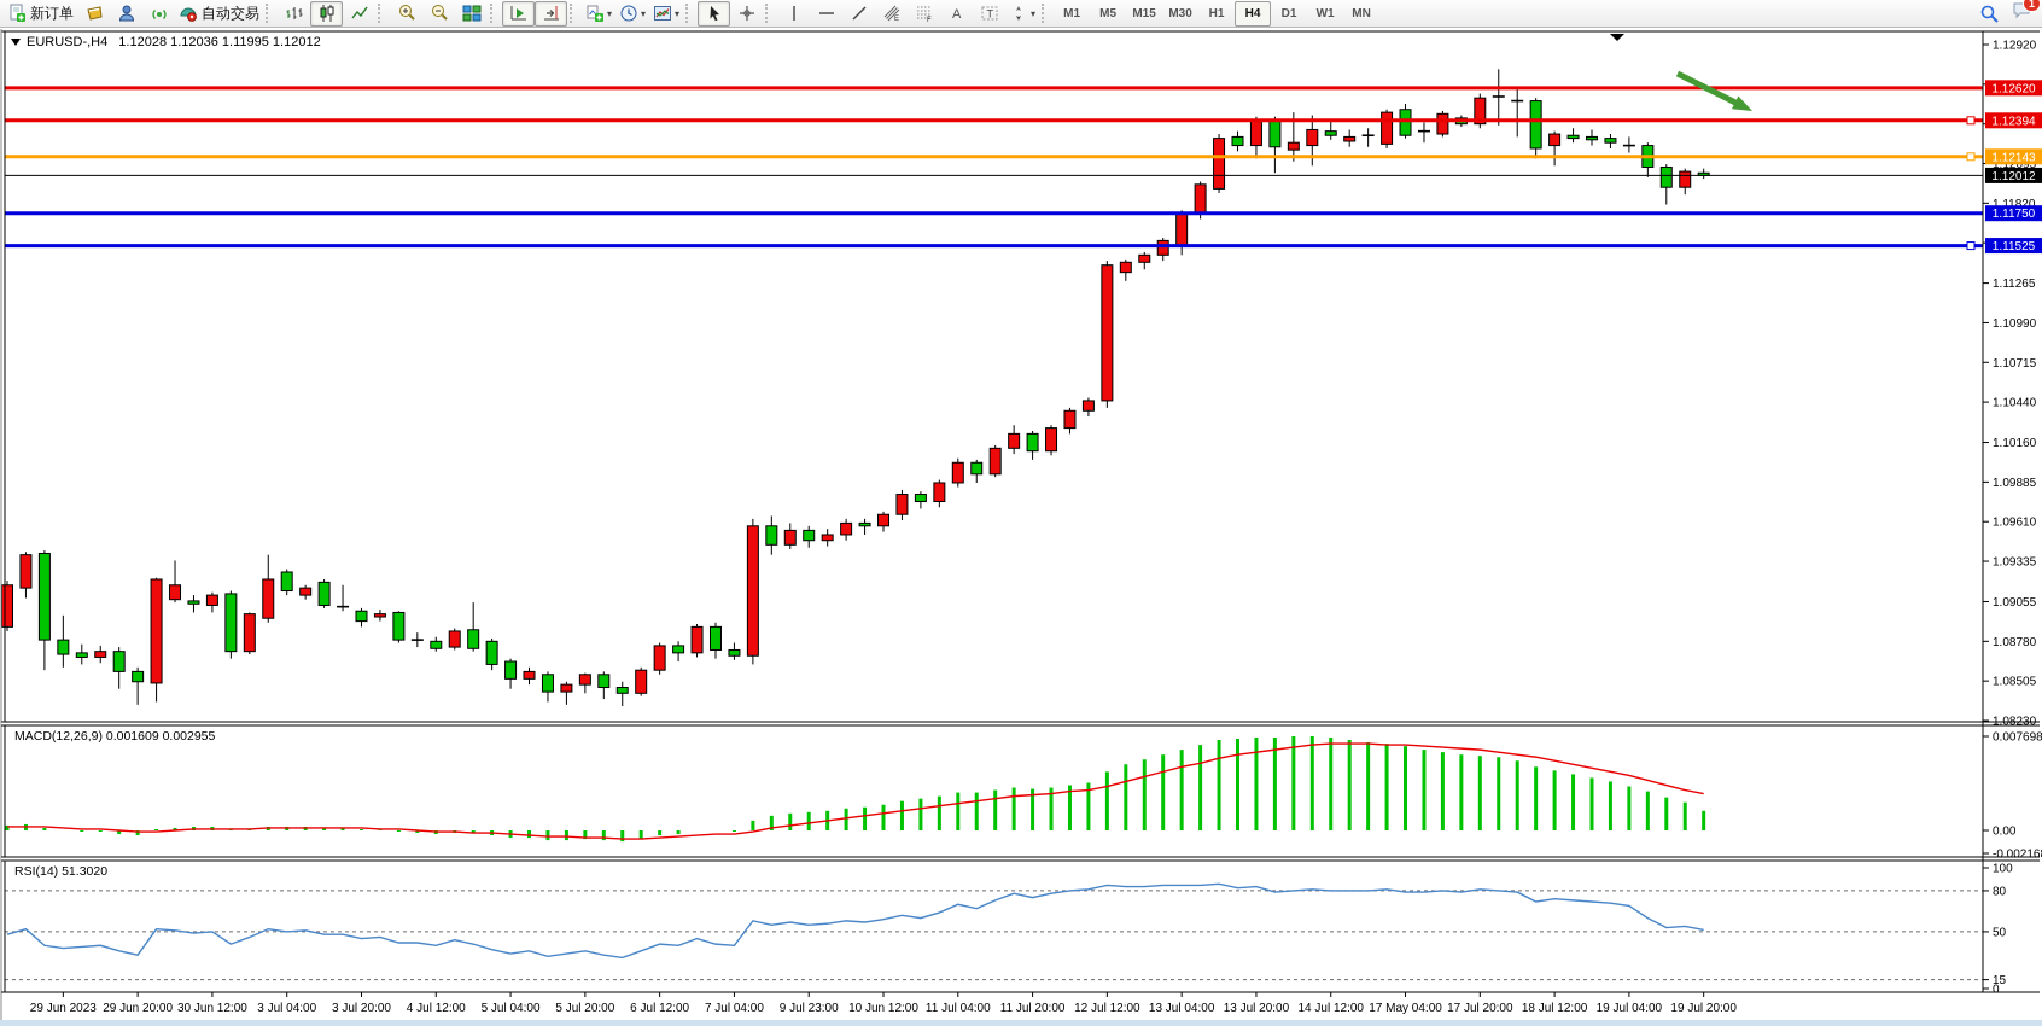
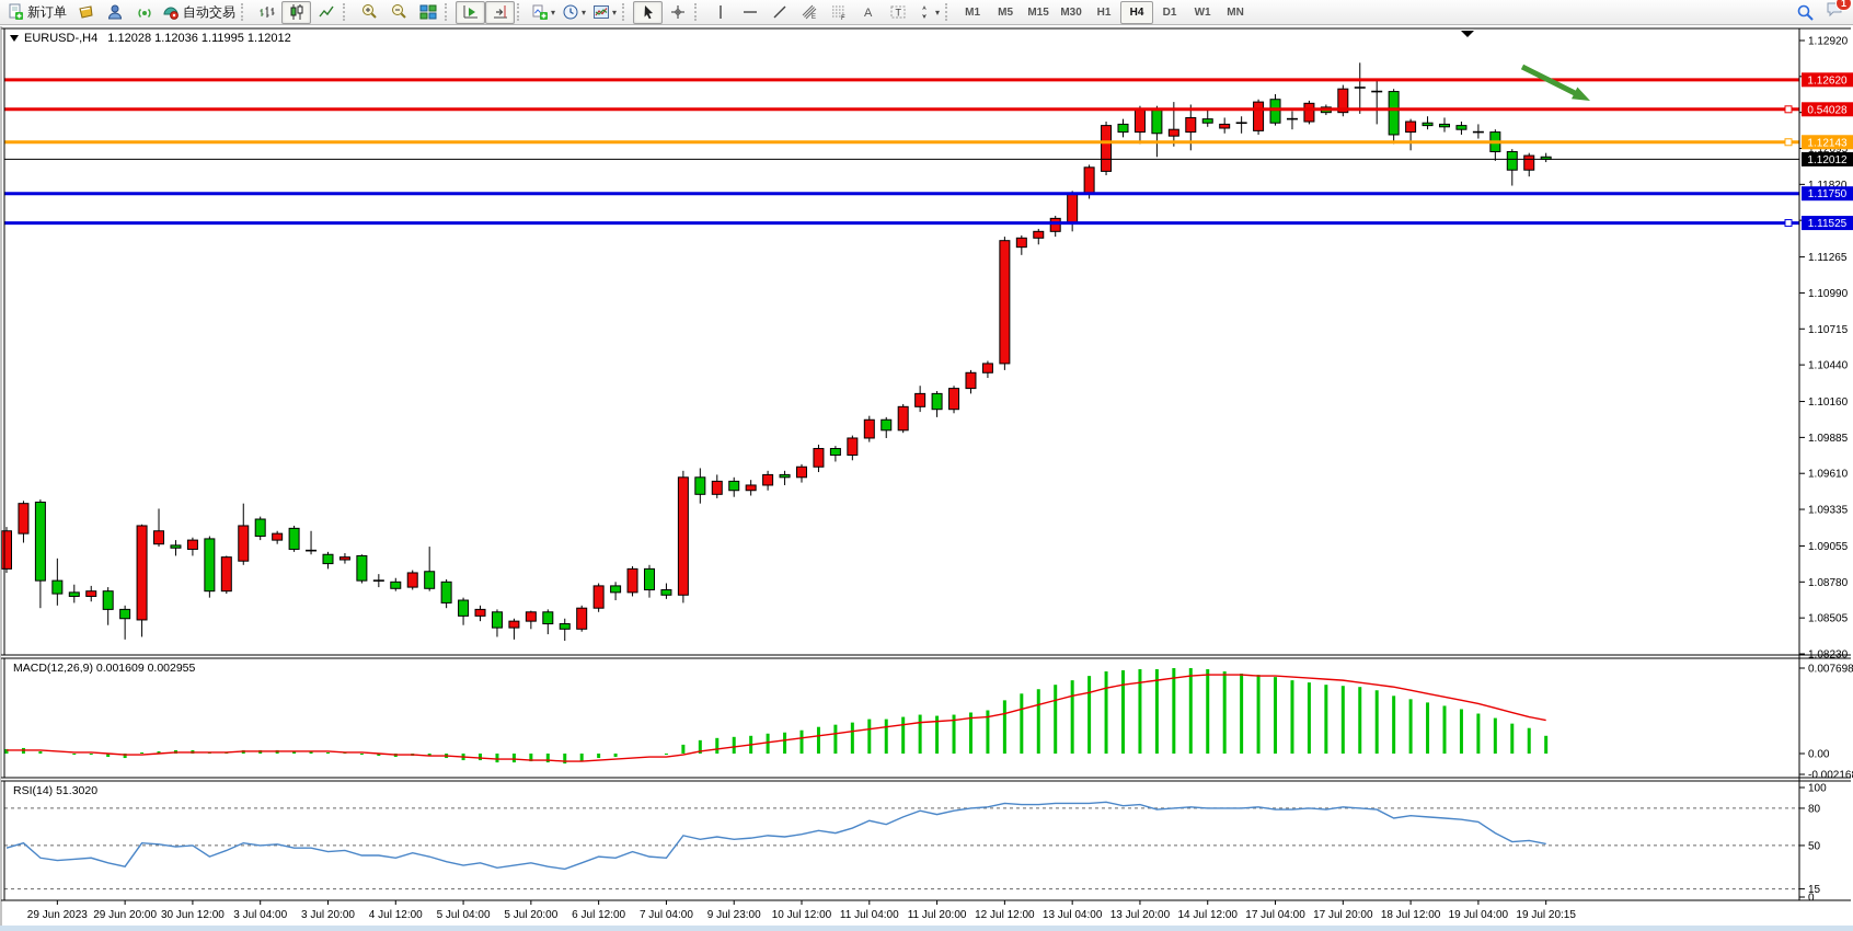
  新订单
  自动交易
  ▾
  ▾
  ▾
  A
  T
  ▾
  M1
  M5
  M15
  M30
  H1
  H4
  D1
  W1
  MN
  1
  1.12920
  1.12095
  1.11820
  1.11265
  1.10990
  1.10715
  1.10440
  1.10160
  1.09885
  1.09610
  1.09335
  1.09055
  1.08780
  1.08505
  1.08230
  0.007698
  0.00
  -0.00216
  100
  80
  50
  15
  0
  1.12620
- 1.12394
+ 0.54028
  1.12143
  1.11750
  1.11525
  1.12012
  29 Jun 2023
  29 Jun 20:00
  30 Jun 12:00
  3 Jul 04:00
  3 Jul 20:00
  4 Jul 12:00
  5 Jul 04:00
  5 Jul 20:00
  6 Jul 12:00
  7 Jul 04:00
  9 Jul 23:00
- 10 Jun 12:00
+ 10 Jul 12:00
  11 Jul 04:00
  11 Jul 20:00
  12 Jul 12:00
  13 Jul 04:00
  13 Jul 20:00
  14 Jul 12:00
- 17 May 04:00
+ 17 Jul 04:00
  17 Jul 20:00
  18 Jul 12:00
  19 Jul 04:00
- 19 Jul 20:00
+ 19 Jul 20:15
  EURUSD-,H4 1.12028 1.12036 1.11995 1.12012
  MACD(12,26,9) 0.001609 0.002955
  RSI(14) 51.3020
